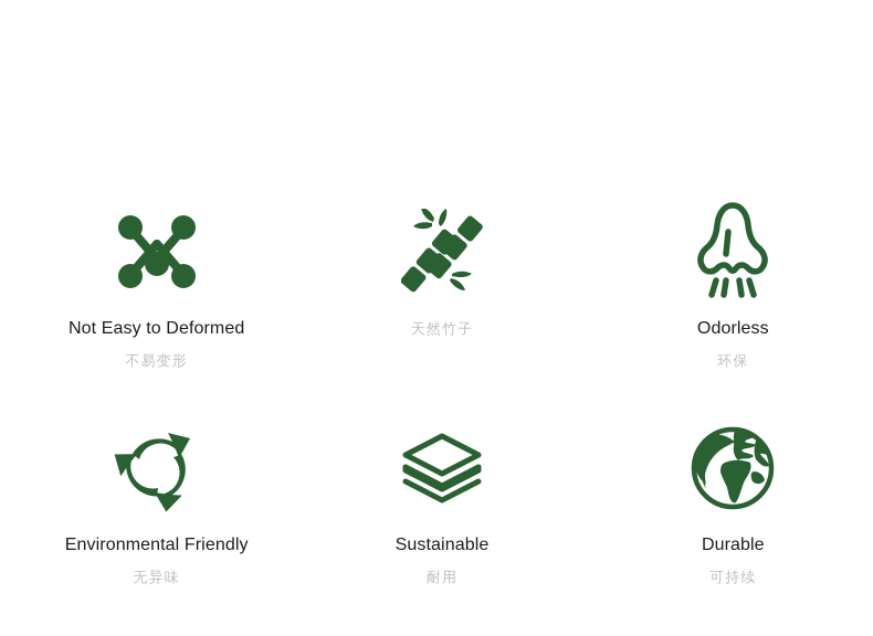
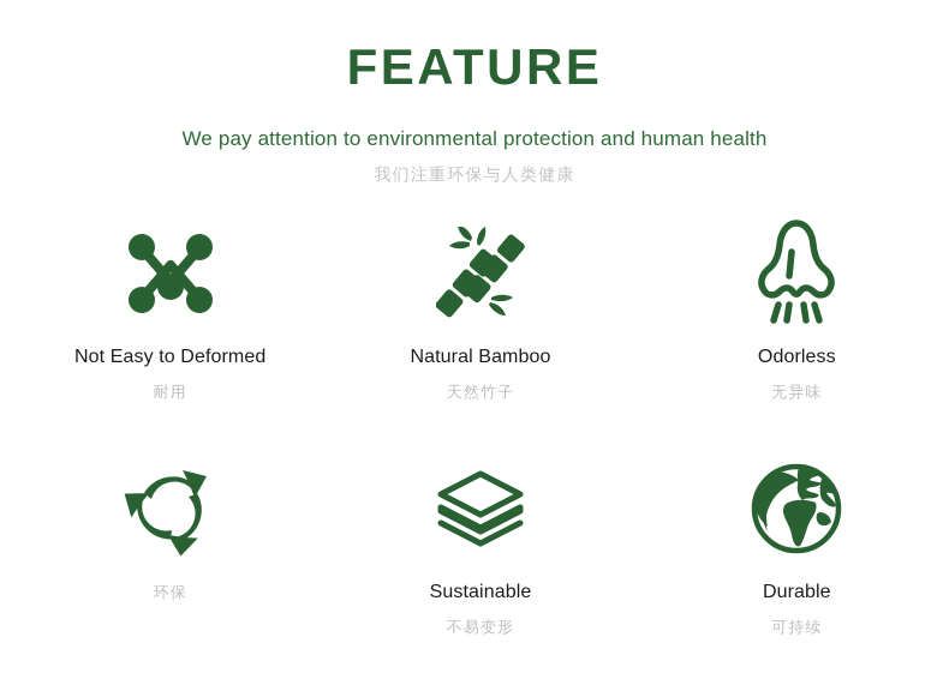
+ FEATURE
+ We pay attention to environmental protection and human health
+ 我们注重环保与人类健康
  Not Easy to Deformed
- 不易变形
+ 耐用
+ Natural Bamboo
  天然竹子
  Odorless
- 环保
+ 无异味
- Environmental Friendly
- 无异味
+ 环保
  Sustainable
- 耐用
+ 不易变形
  Durable
  可持续
